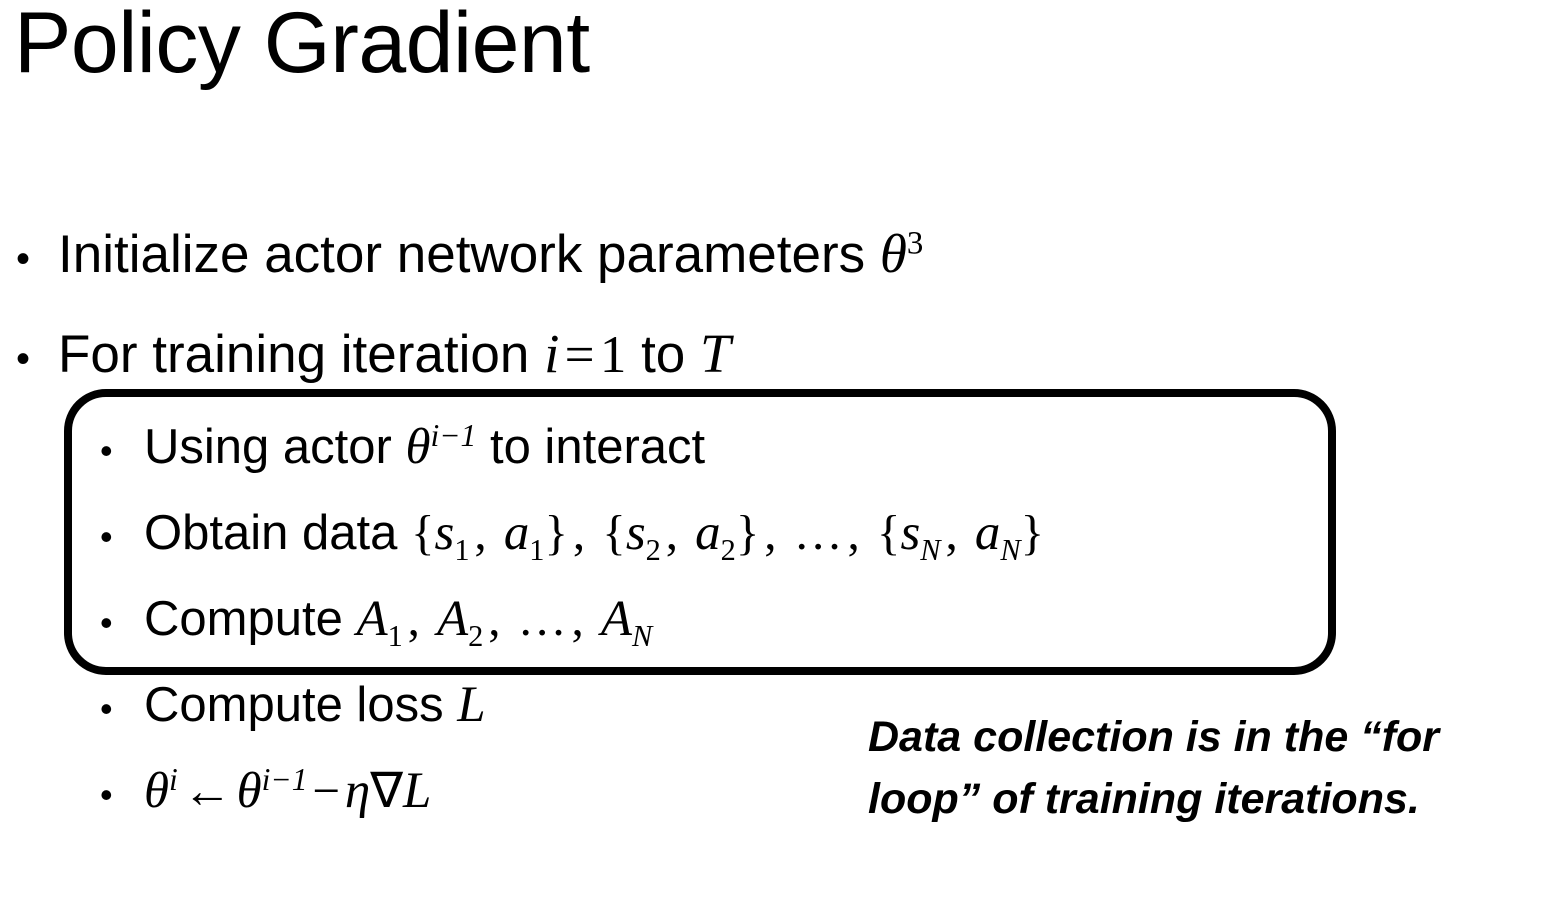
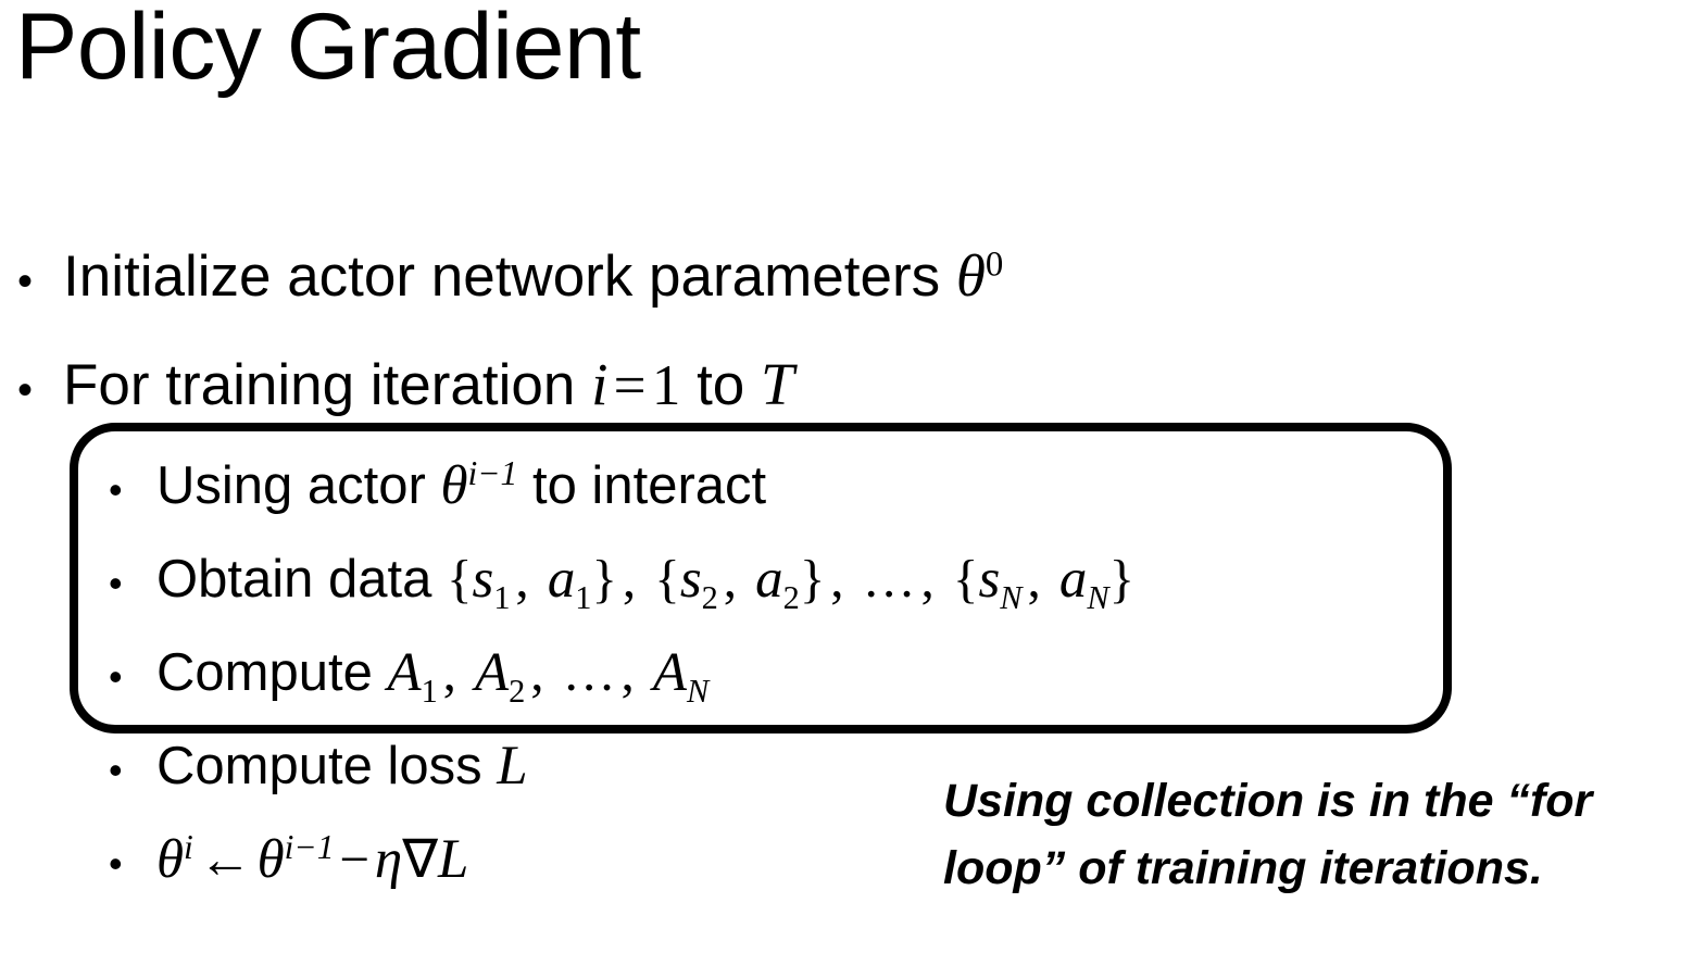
  Policy Gradient
  •
- Initialize actor network parameters θ3
+ Initialize actor network parameters θ0
  •
  For training iteration i=1 to T
  •
  Using actor θi−1 to interact
  •
  Obtain data {s1, a1}, {s2, a2}, …, {sN, aN}
  •
  Compute A1, A2, …, AN
  •
  Compute loss L
  •
  θi ←θi−1 −η∇L
- Data collection is in the “for
+ Using collection is in the “for
  loop” of training iterations.
